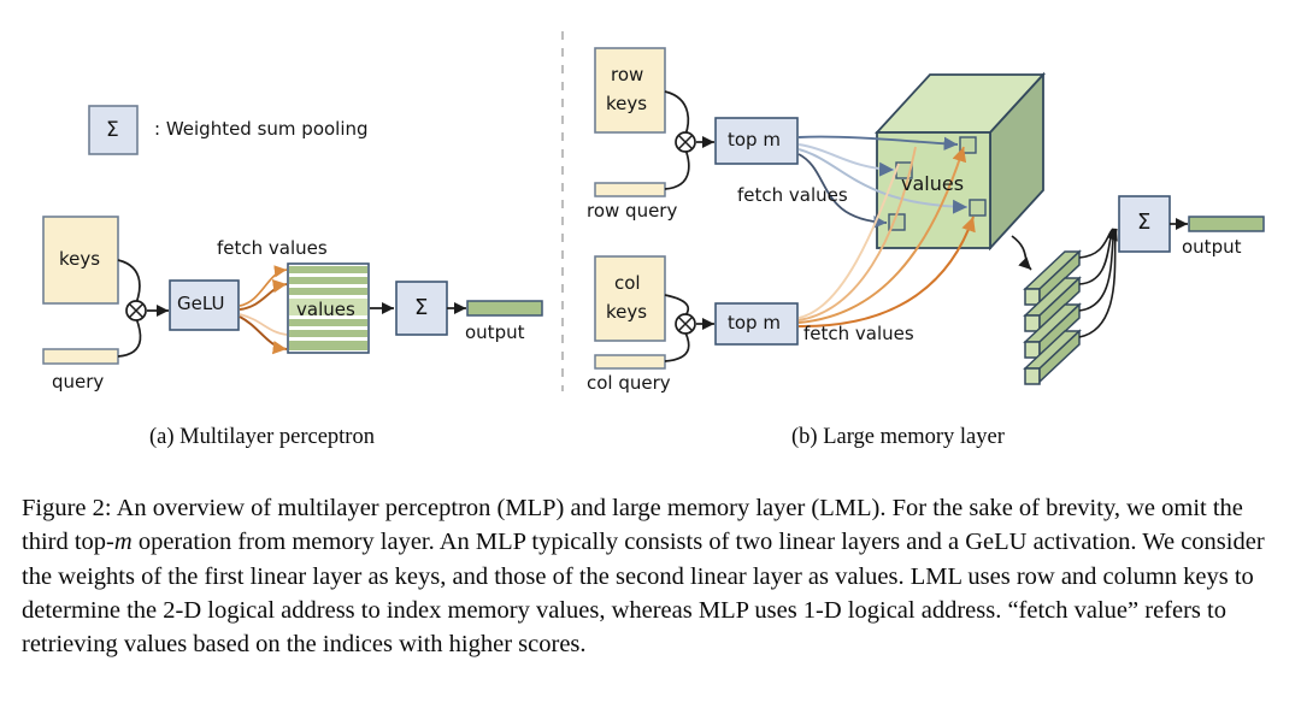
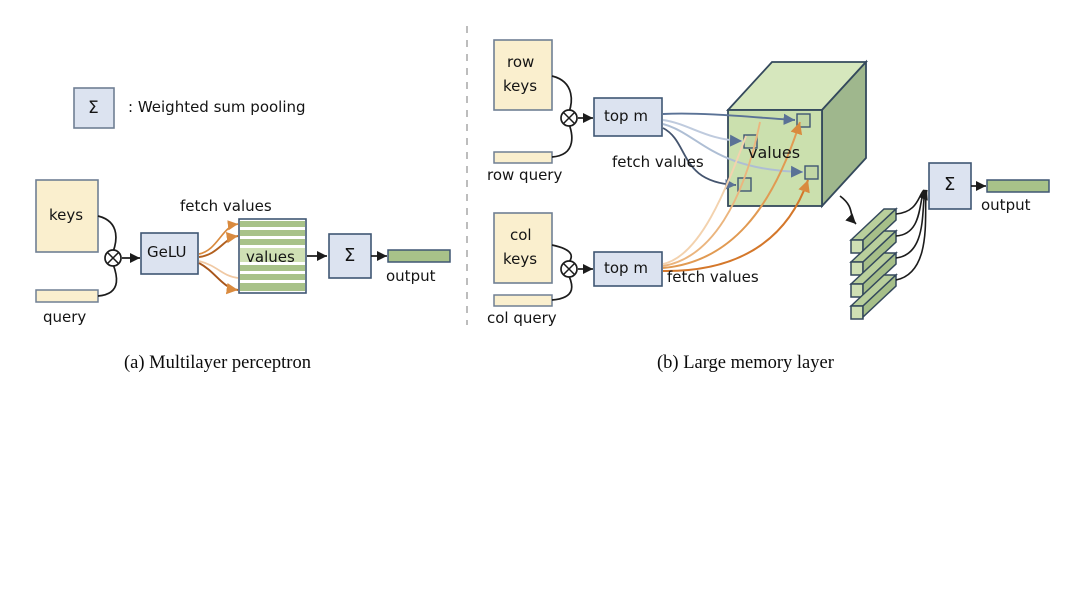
  Σ
  : Weighted sum pooling
  keys
  query
  GeLU
  fetch values
  values
  Σ
  output
  row
  keys
  row query
  top m
  col
  keys
  col query
  top m
  fetch values
  fetch values
  values
  Σ
  output
  (a) Multilayer perceptron
  (b) Large memory layer
- Figure 2: An overview of multilayer perceptron (MLP) and large memory layer (LML). For the sake of brevity, we omit the third top-m operation from memory layer. An MLP typically consists of two linear layers and a GeLU activation. We consider the weights of the first linear layer as keys, and those of the second linear layer as values. LML uses row and column keys to determine the 2-D logical address to index memory values, whereas MLP uses 1-D logical address. “fetch value” refers to retrieving values based on the indices with higher scores.
